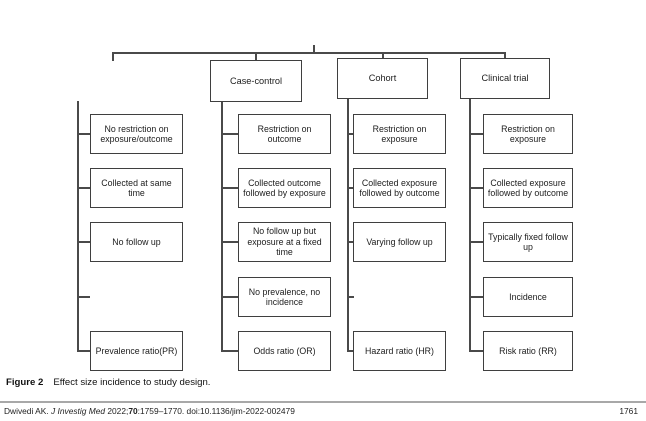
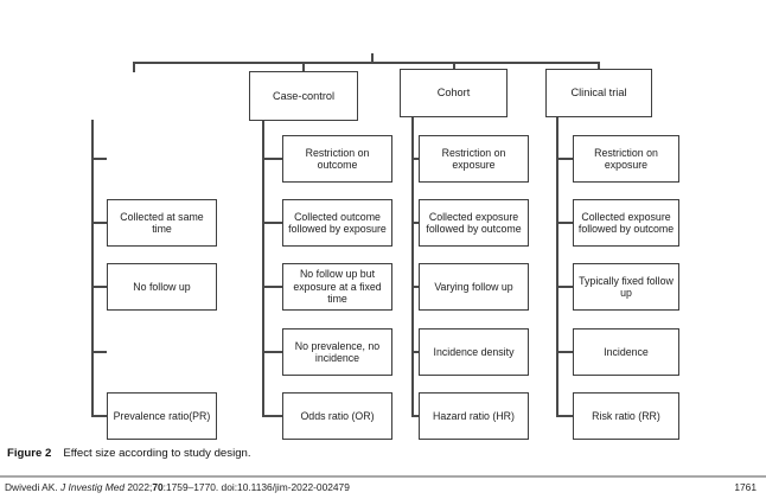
  Case-control
  Cohort
  Clinical trial
- No restriction on exposure/outcome
  Collected at same time
  No follow up
  Prevalence ratio(PR)
  Restriction on outcome
  Collected outcome followed by exposure
  No follow up but exposure at a fixed time
  No prevalence, no incidence
  Odds ratio (OR)
  Restriction on exposure
  Collected exposure followed by outcome
  Varying follow up
+ Incidence density
  Hazard ratio (HR)
  Restriction on exposure
  Collected exposure followed by outcome
  Typically fixed follow up
  Incidence
  Risk ratio (RR)
- Figure 2 Effect size incidence to study design.
+ Figure 2 Effect size according to study design.
  Dwivedi AK. J Investig Med 2022;70:1759–1770. doi:10.1136/jim-2022-002479
  1761
